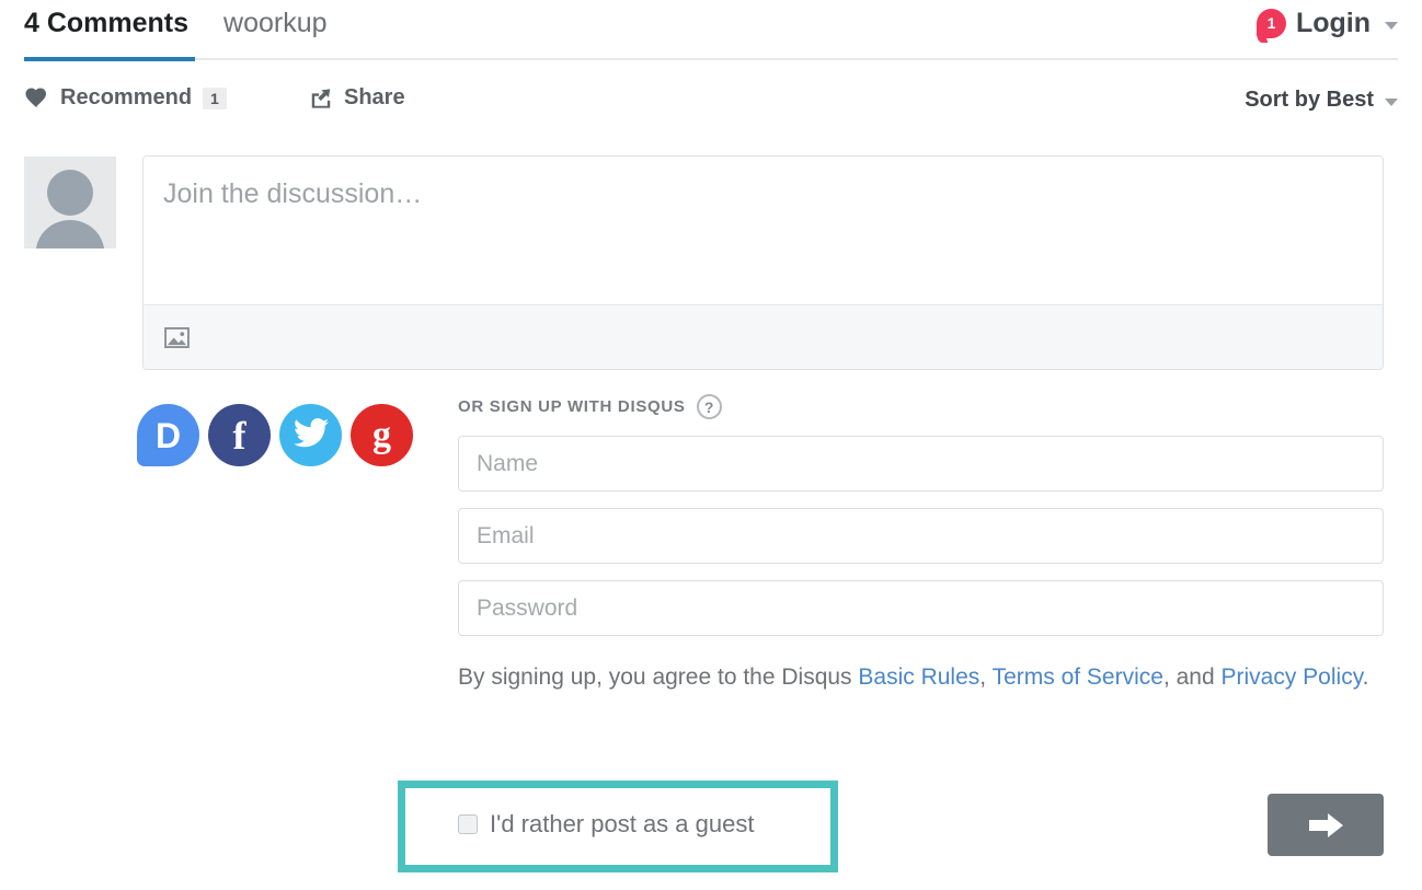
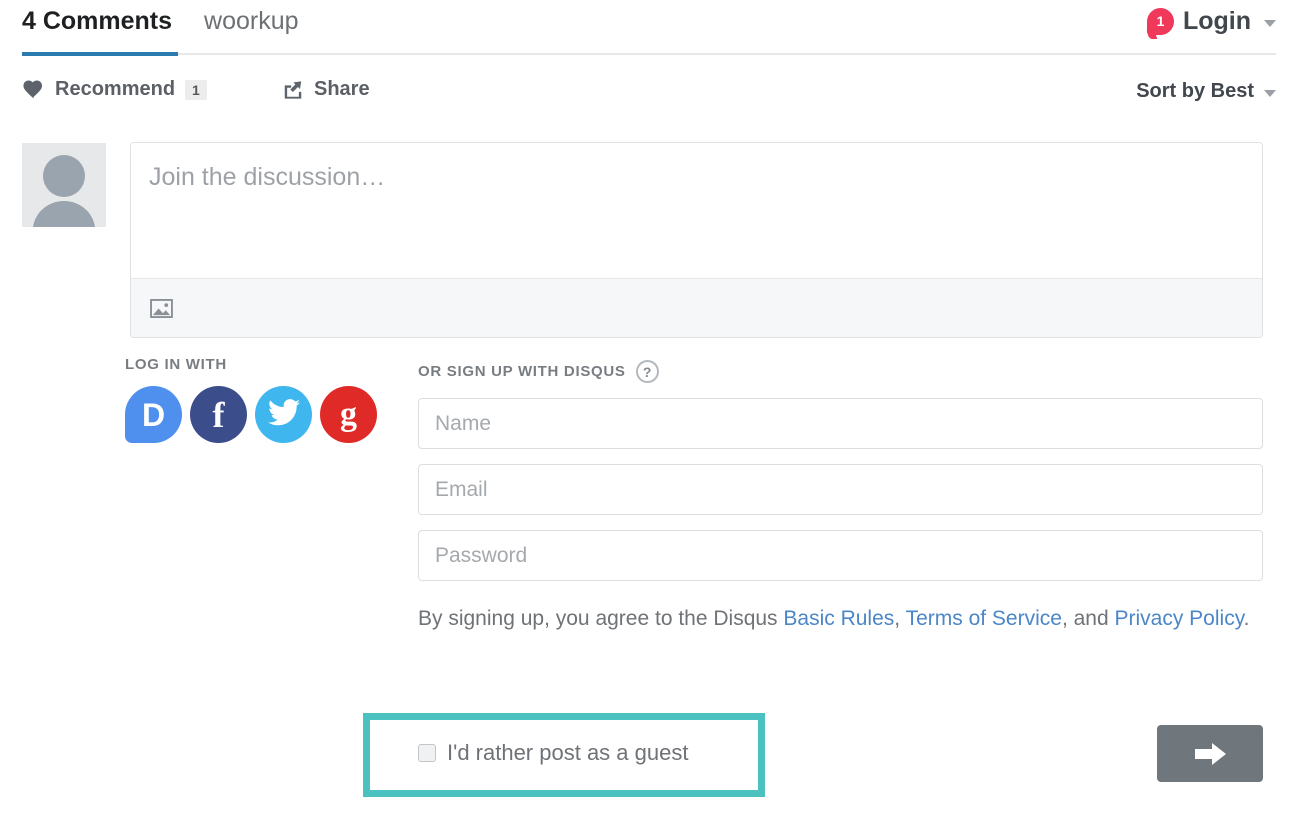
  4 Comments
  woorkup
  1
  Login
  Recommend
  1
  Share
  Sort by Best
  Join the discussion…
+ LOG IN WITH
  D
  f
  g
  OR SIGN UP WITH DISQUS
  ?
  Name
  Email
  Password
  By signing up, you agree to the Disqus Basic Rules, Terms of Service, and Privacy Policy.
  I'd rather post as a guest
